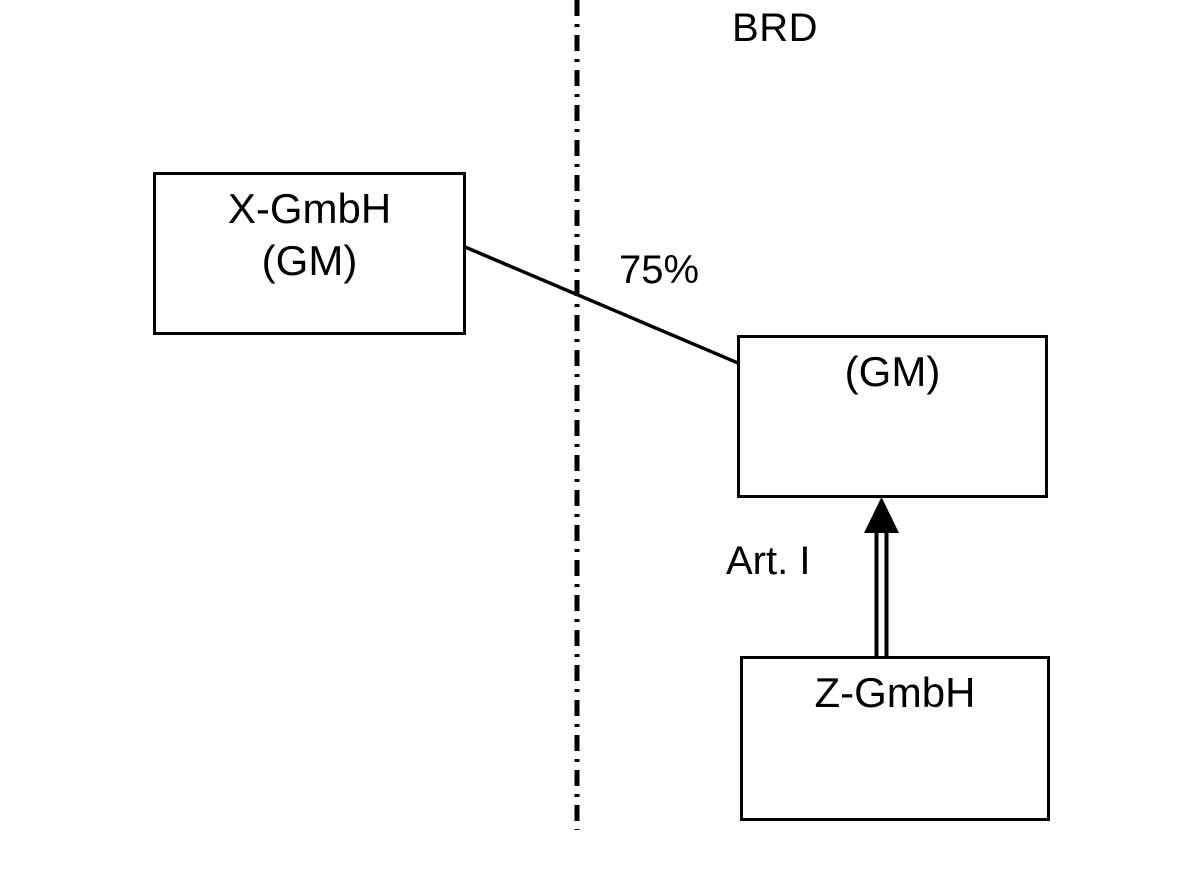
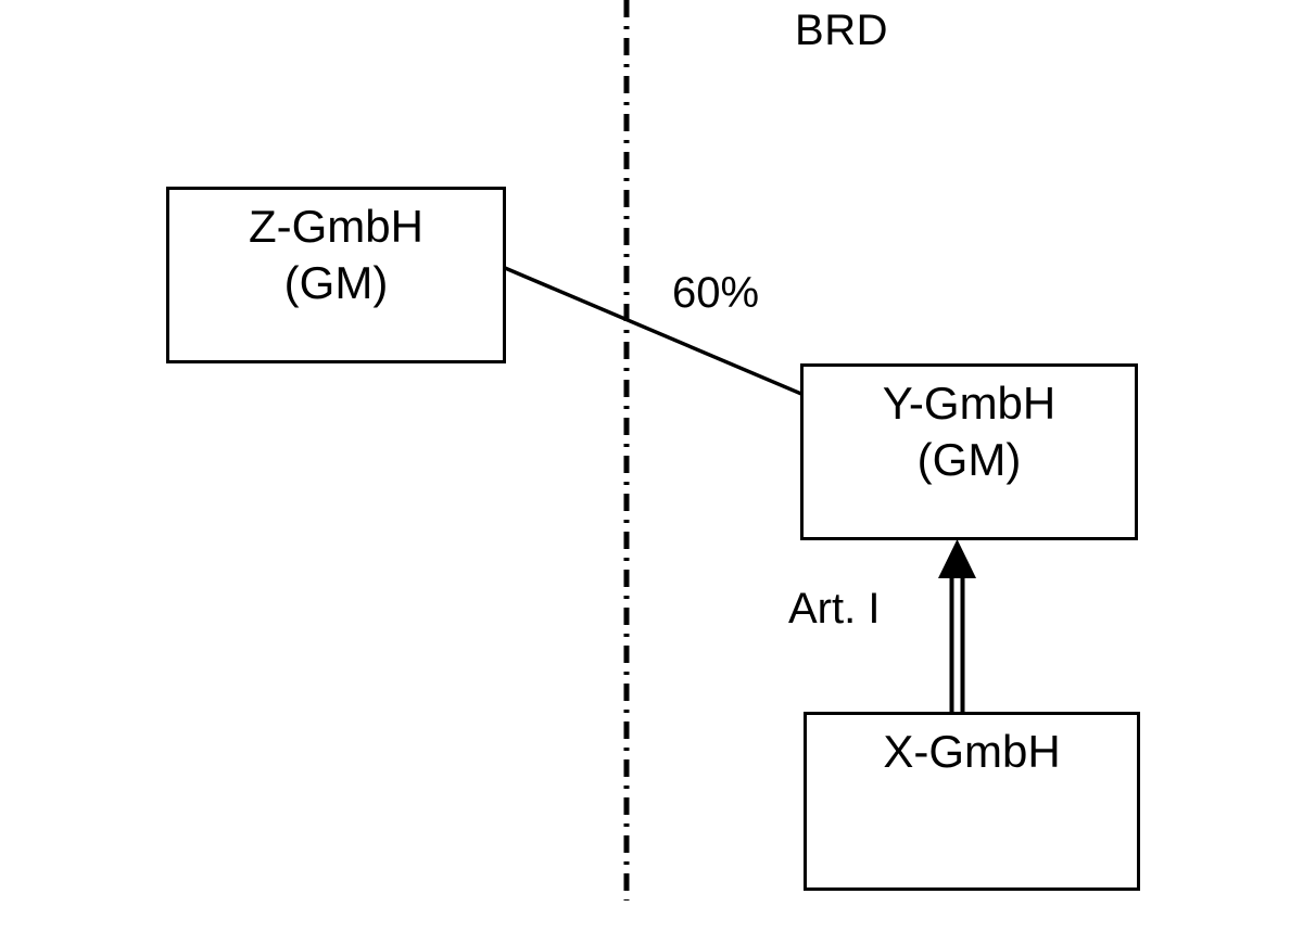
  BRD
- X-GmbH
+ Z-GmbH
  (GM)
+ Y-GmbH
  (GM)
- Z-GmbH
+ X-GmbH
- 75%
+ 60%
  Art. I
